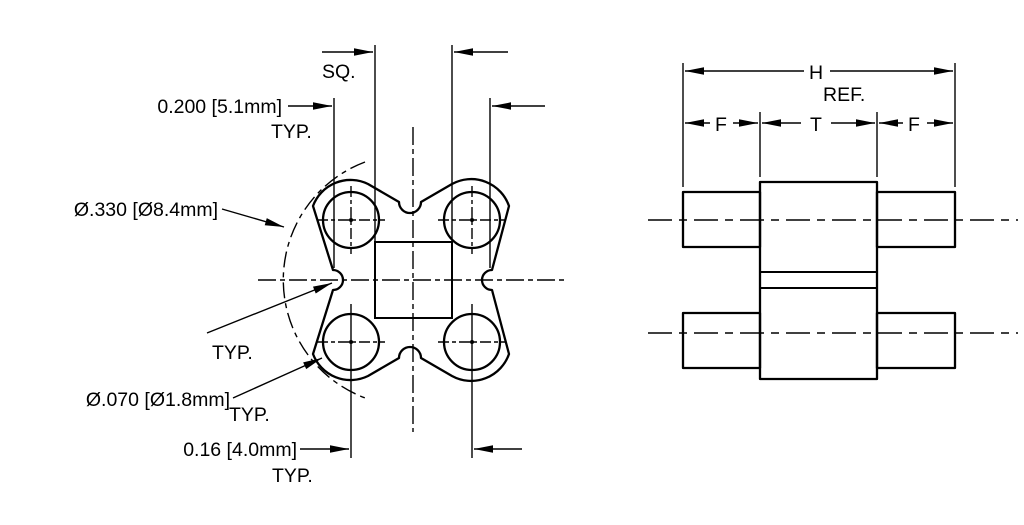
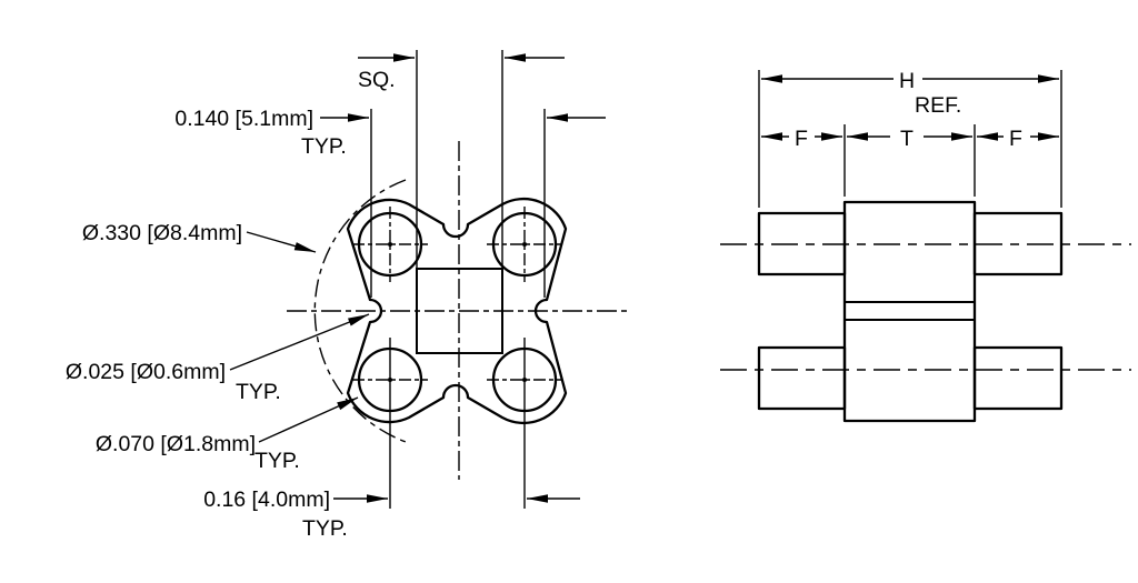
  SQ.
- 0.200 [5.1mm]
+ 0.140 [5.1mm]
  TYP.
  Ø.330 [Ø8.4mm]
+ Ø.025 [Ø0.6mm]
  TYP.
  Ø.070 [Ø1.8mm]
  TYP.
  0.16 [4.0mm]
  TYP.
  H
  REF.
  F
  T
  F
